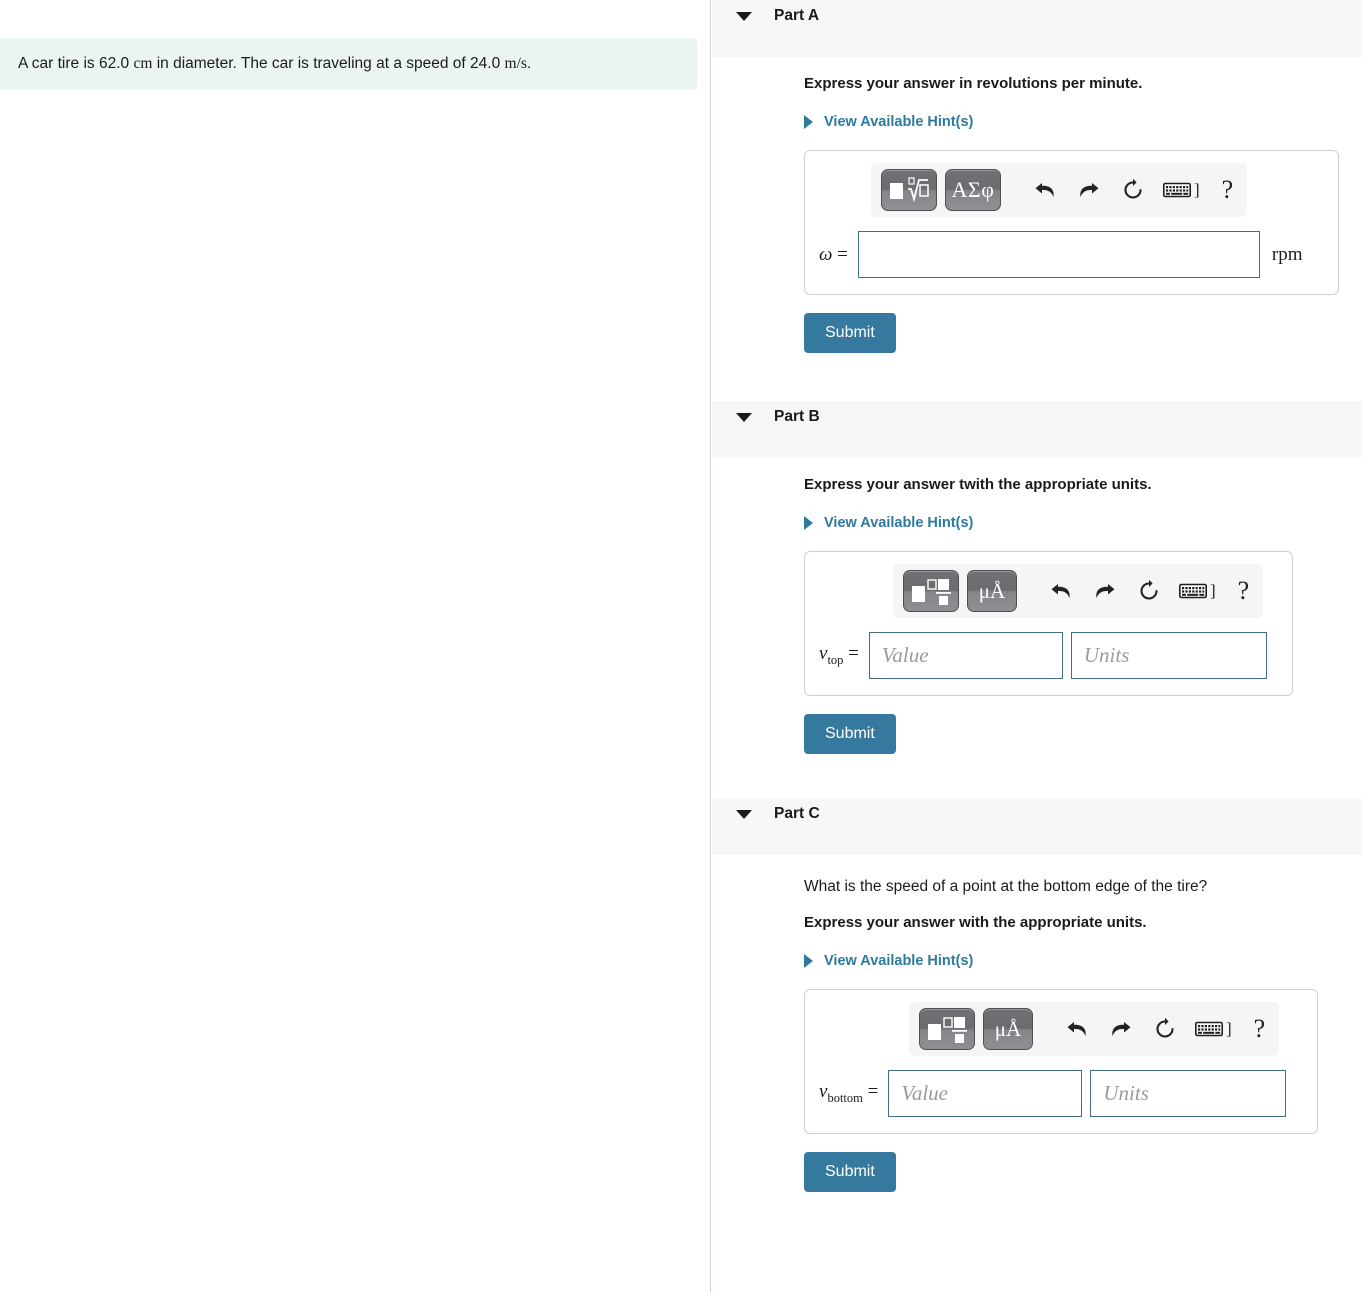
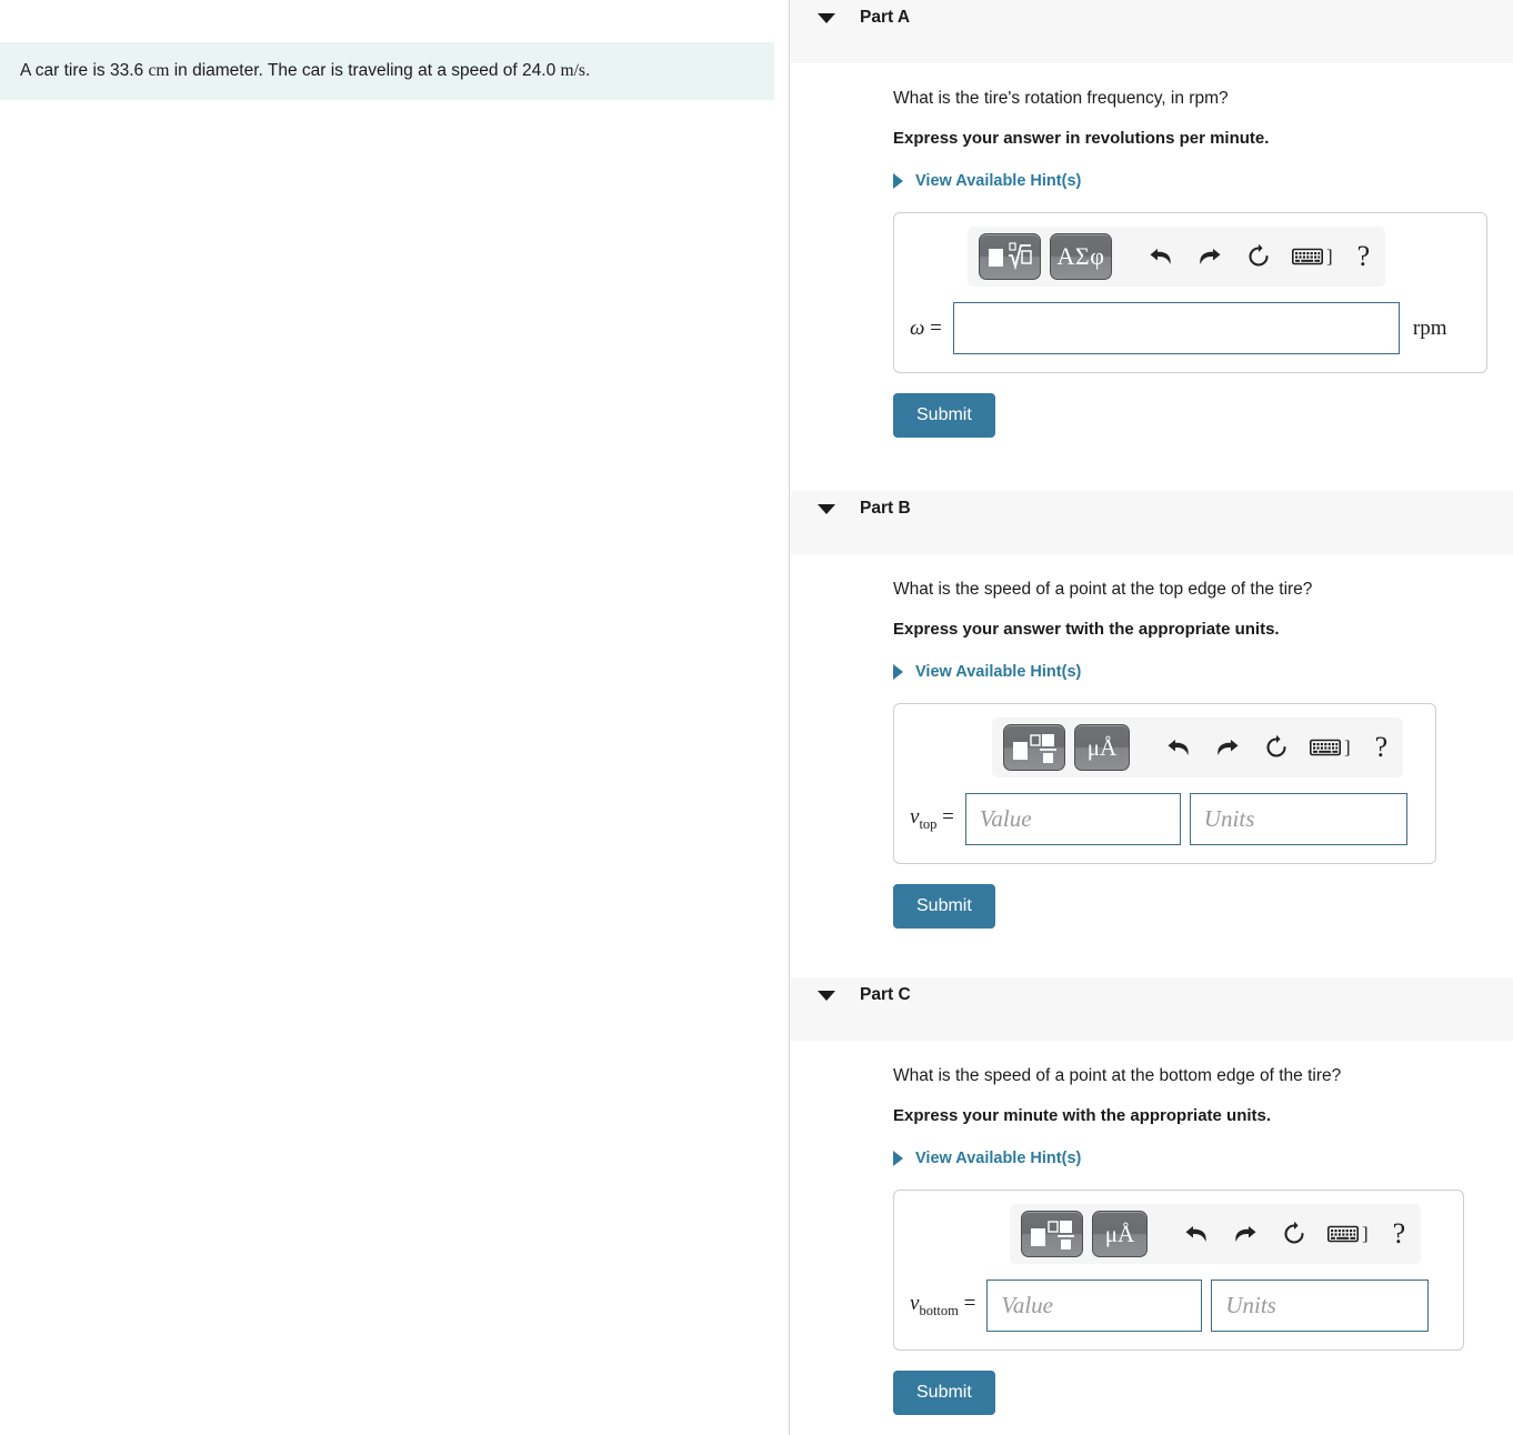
- A car tire is 62.0 cm in diameter. The car is traveling at a speed of 24.0 m/s.
+ A car tire is 33.6 cm in diameter. The car is traveling at a speed of 24.0 m/s.
  Part A
+ What is the tire's rotation frequency, in rpm?
  Express your answer in revolutions per minute.
  View Available Hint(s)
  ΑΣφ
  ]
  ?
  ω =
  rpm
  Submit
  Part B
+ What is the speed of a point at the top edge of the tire?
  Express your answer twith the appropriate units.
  View Available Hint(s)
  μÅ
  ]
  ?
  vtop =
  Value
  Units
  Submit
  Part C
  What is the speed of a point at the bottom edge of the tire?
- Express your answer with the appropriate units.
+ Express your minute with the appropriate units.
  View Available Hint(s)
  μÅ
  ]
  ?
  vbottom =
  Value
  Units
  Submit
